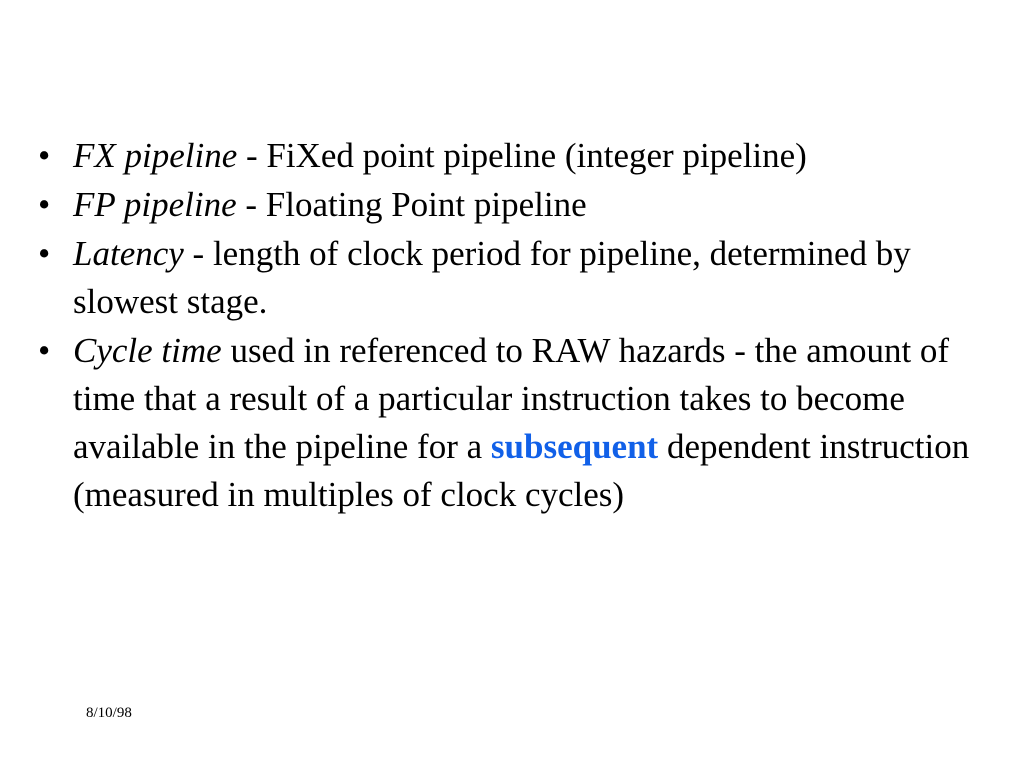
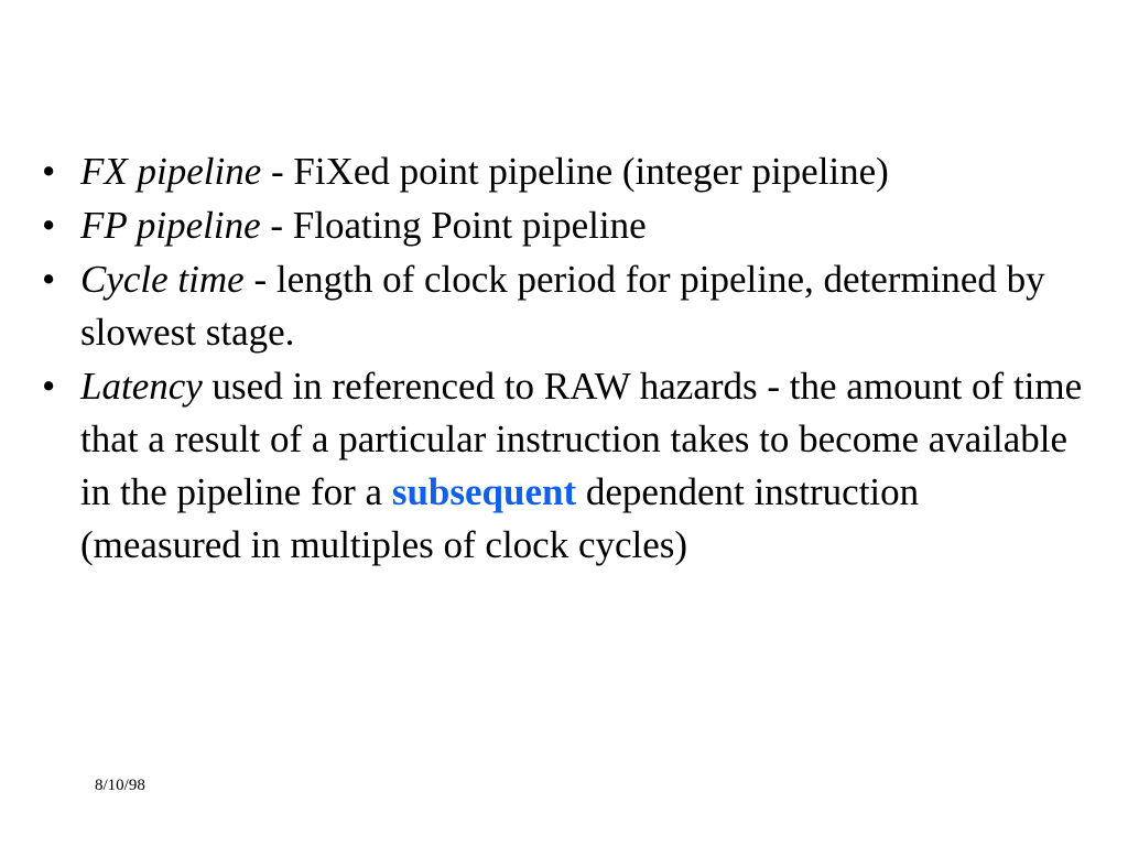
  •
  FX pipeline - FiXed point pipeline (integer pipeline)
  •
  FP pipeline - Floating Point pipeline
  •
- Latency - length of clock period for pipeline, determined by slowest stage.
+ Cycle time - length of clock period for pipeline, determined by slowest stage.
  •
- Cycle time used in referenced to RAW hazards - the amount of time that a result of a particular instruction takes to become available in the pipeline for a subsequent dependent instruction (measured in multiples of clock cycles)
+ Latency used in referenced to RAW hazards - the amount of time that a result of a particular instruction takes to become available in the pipeline for a subsequent dependent instruction (measured in multiples of clock cycles)
  8/10/98
